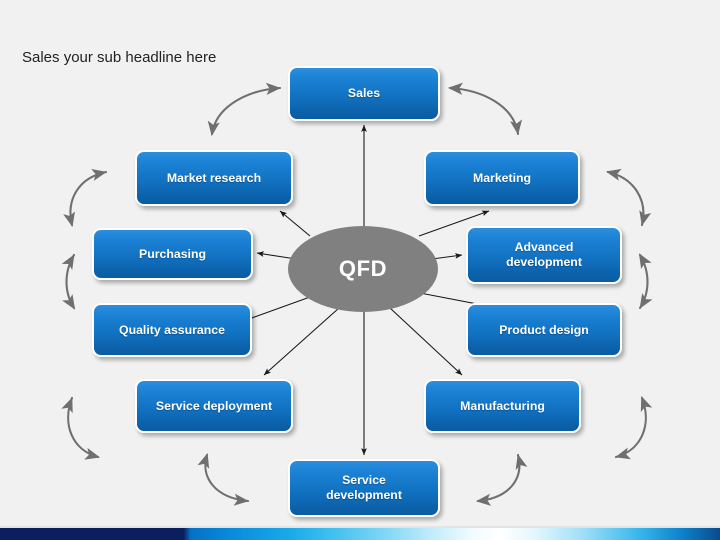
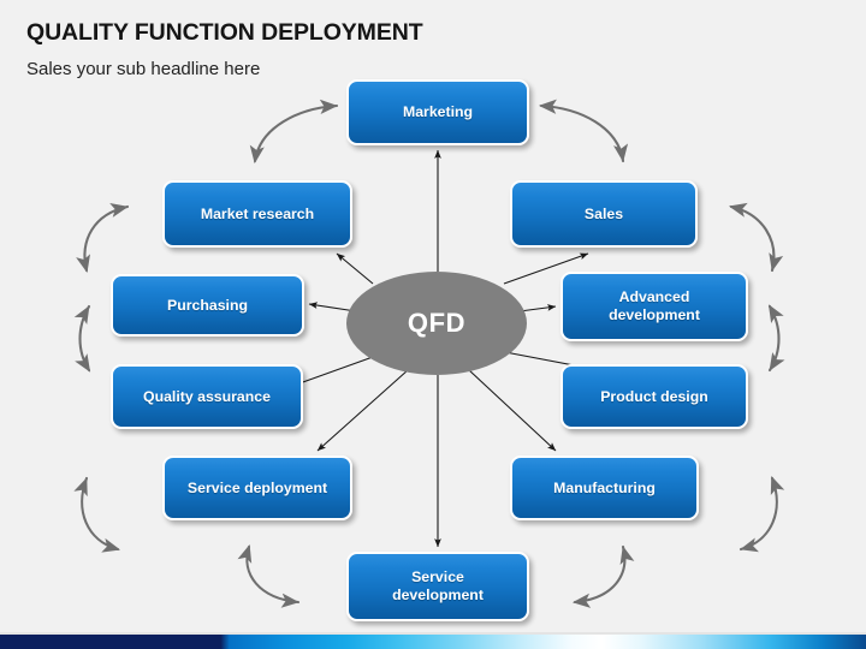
+ QUALITY FUNCTION DEPLOYMENT
  Sales your sub headline here
  QFD
- Sales
+ Marketing
  Market research
- Marketing
+ Sales
  Purchasing
  Advanced
  development
  Quality assurance
  Product design
  Service deployment
  Manufacturing
  Service
  development
